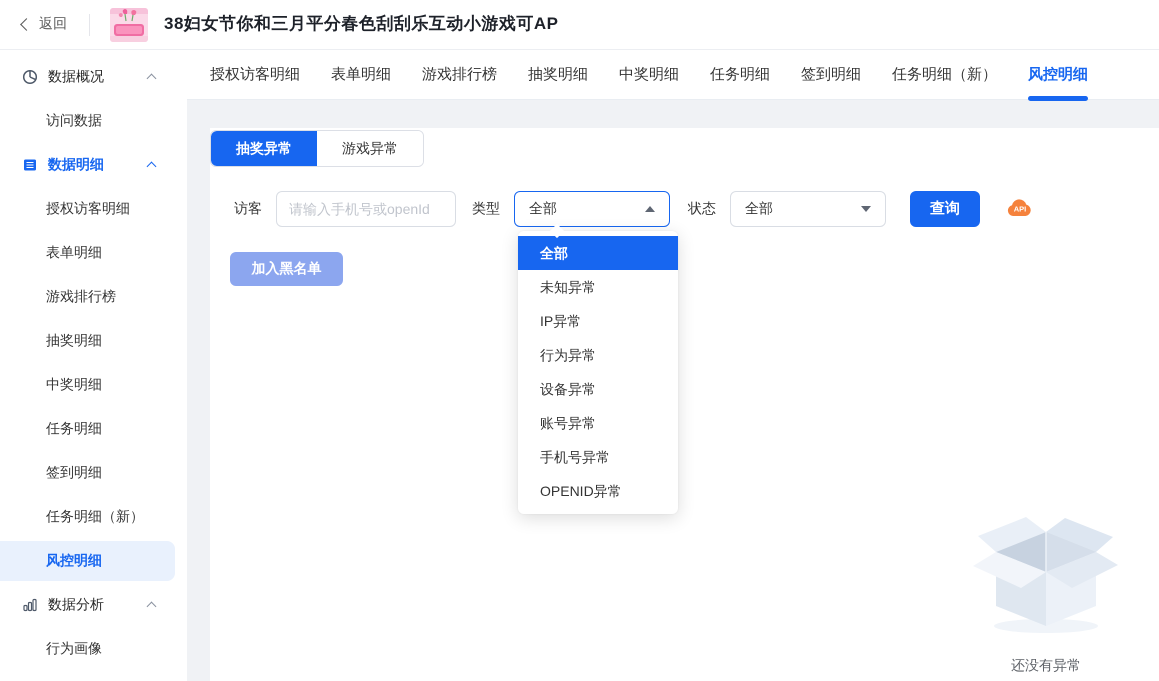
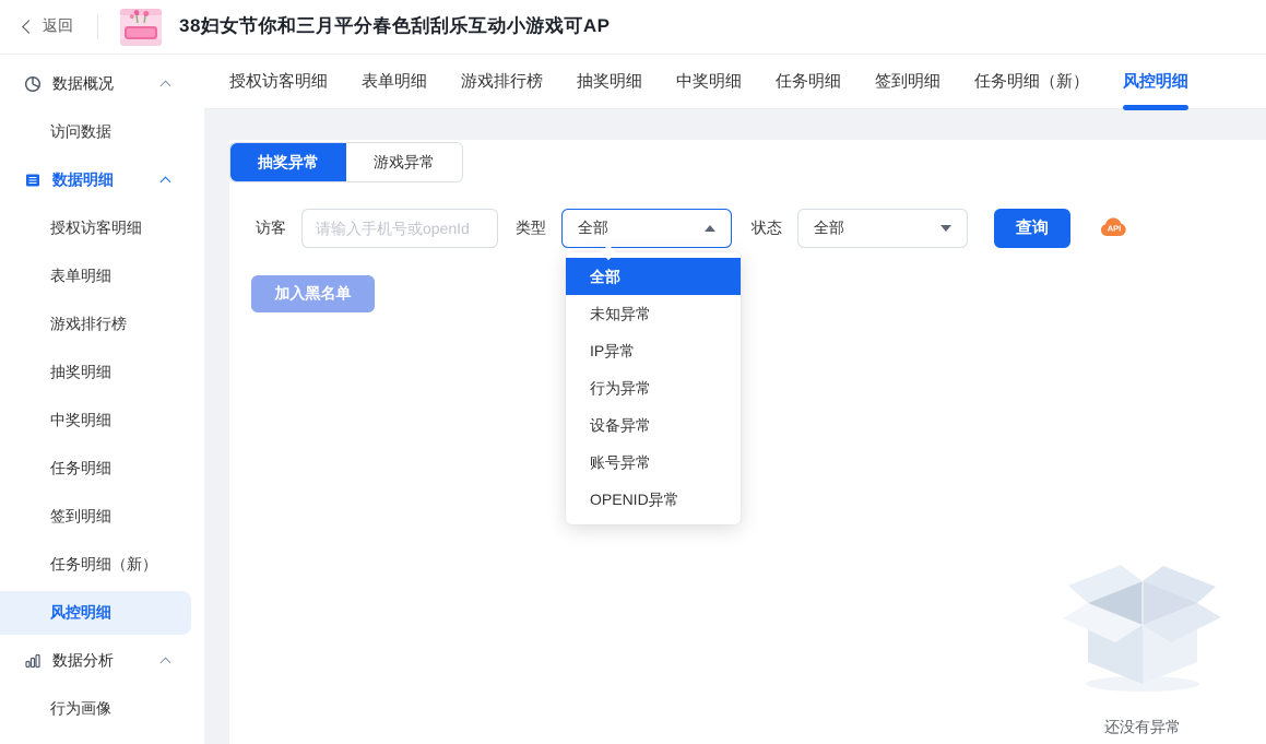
  返回
  38妇女节你和三月平分春色刮刮乐互动小游戏可AP
  数据概况
  访问数据
  数据明细
  授权访客明细
  表单明细
  游戏排行榜
  抽奖明细
  中奖明细
  任务明细
  签到明细
  任务明细（新）
  风控明细
  数据分析
  行为画像
  授权访客明细
  表单明细
  游戏排行榜
  抽奖明细
  中奖明细
  任务明细
  签到明细
  任务明细（新）
  风控明细
  抽奖异常
  游戏异常
  访客
  请输入手机号或openId
  类型
  全部
  状态
  全部
  查询
  API
  加入黑名单
  全部
  未知异常
  IP异常
  行为异常
  设备异常
  账号异常
- 手机号异常
  OPENID异常
  还没有异常
